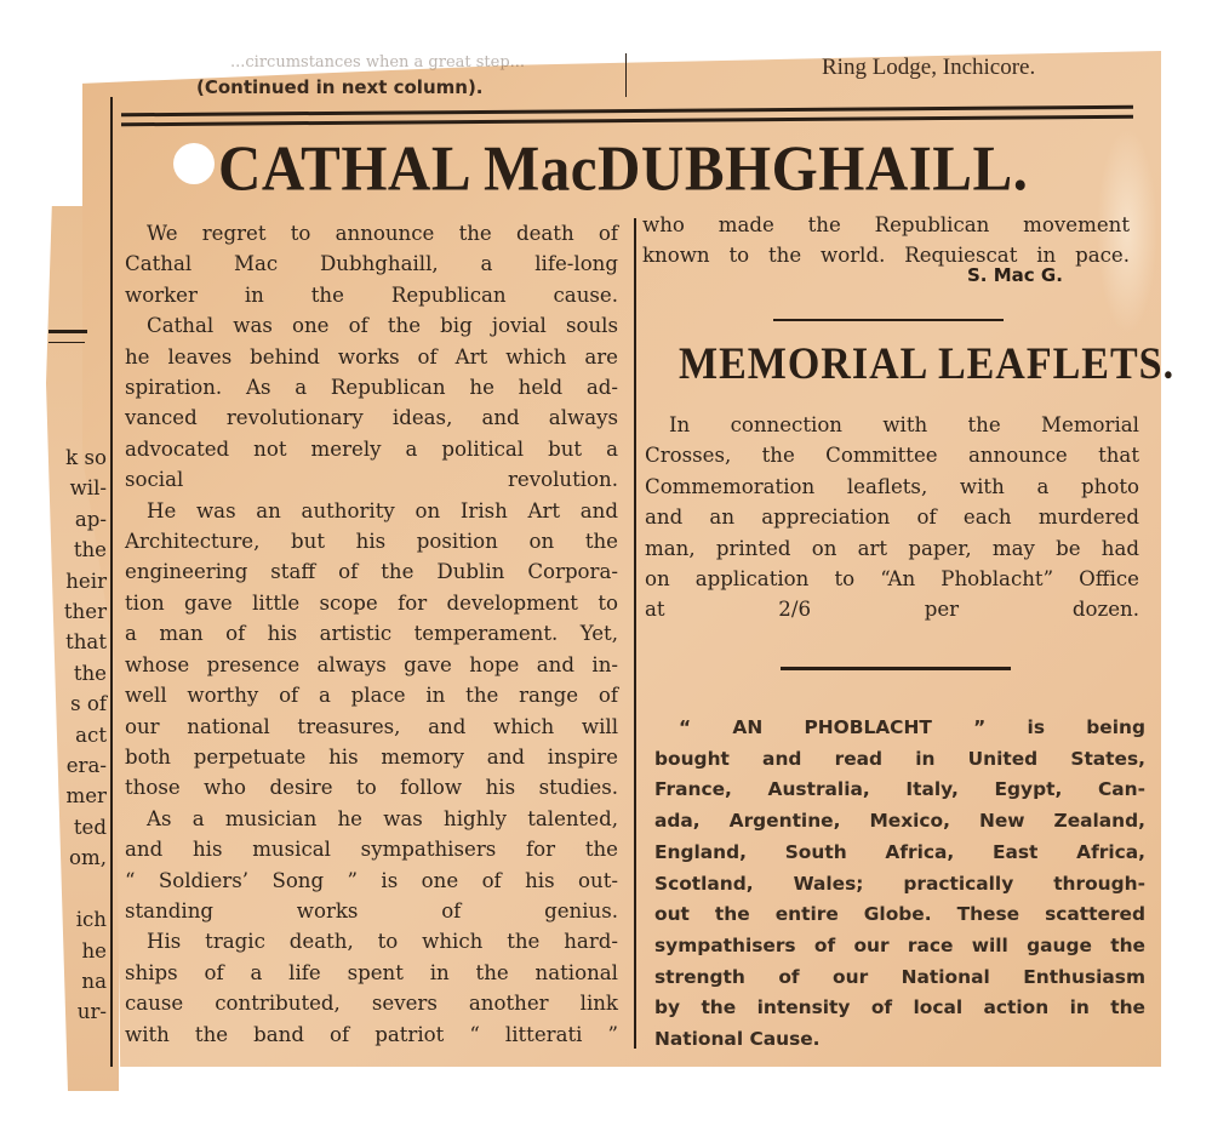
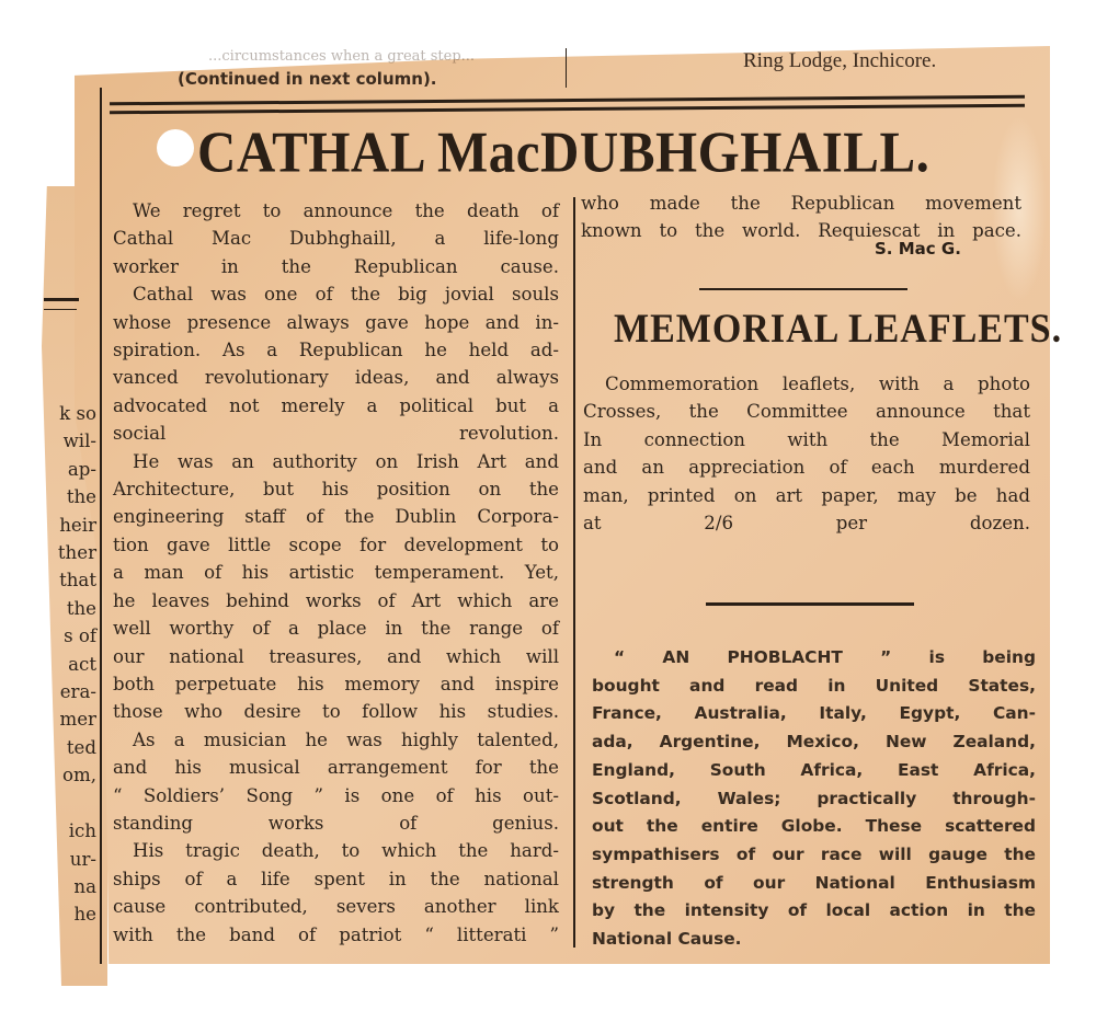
  k so
  wil-
  ap-
  the
  heir
  ther
  that
  the
  s of
  act
  era-
  mer
  ted
  om,
  ich
- he
+ ur-
  na
- ur-
+ he
  ...circumstances when a great step...
  (Continued in next column).
  Ring Lodge, Inchicore.
  CATHAL MacDUBHGHAILL.
  We regret to announce the death of
  Cathal Mac Dubhghaill, a life-long
  worker in the Republican cause.
  Cathal was one of the big jovial souls
- he leaves behind works of Art which are
+ whose presence always gave hope and in-
  spiration. As a Republican he held ad-
  vanced revolutionary ideas, and always
  advocated not merely a political but a
  social revolution.
  He was an authority on Irish Art and
  Architecture, but his position on the
  engineering staff of the Dublin Corpora-
  tion gave little scope for development to
  a man of his artistic temperament. Yet,
- whose presence always gave hope and in-
+ he leaves behind works of Art which are
  well worthy of a place in the range of
  our national treasures, and which will
  both perpetuate his memory and inspire
  those who desire to follow his studies.
  As a musician he was highly talented,
- and his musical sympathisers for the
+ and his musical arrangement for the
  “ Soldiers’ Song ” is one of his out-
  standing works of genius.
  His tragic death, to which the hard-
  ships of a life spent in the national
  cause contributed, severs another link
  with the band of patriot “ litterati ”
  who made the Republican movement
  known to the world. Requiescat in pace.
  S. Mac G.
  MEMORIAL LEAFLETS.
- In connection with the Memorial
+ Commemoration leaflets, with a photo
  Crosses, the Committee announce that
- Commemoration leaflets, with a photo
+ In connection with the Memorial
  and an appreciation of each murdered
  man, printed on art paper, may be had
- on application to “An Phoblacht” Office
  at 2/6 per dozen.
  “ AN PHOBLACHT ” is being
  bought and read in United States,
  France, Australia, Italy, Egypt, Can-
  ada, Argentine, Mexico, New Zealand,
  England, South Africa, East Africa,
  Scotland, Wales; practically through-
  out the entire Globe. These scattered
  sympathisers of our race will gauge the
  strength of our National Enthusiasm
  by the intensity of local action in the
  National Cause.
